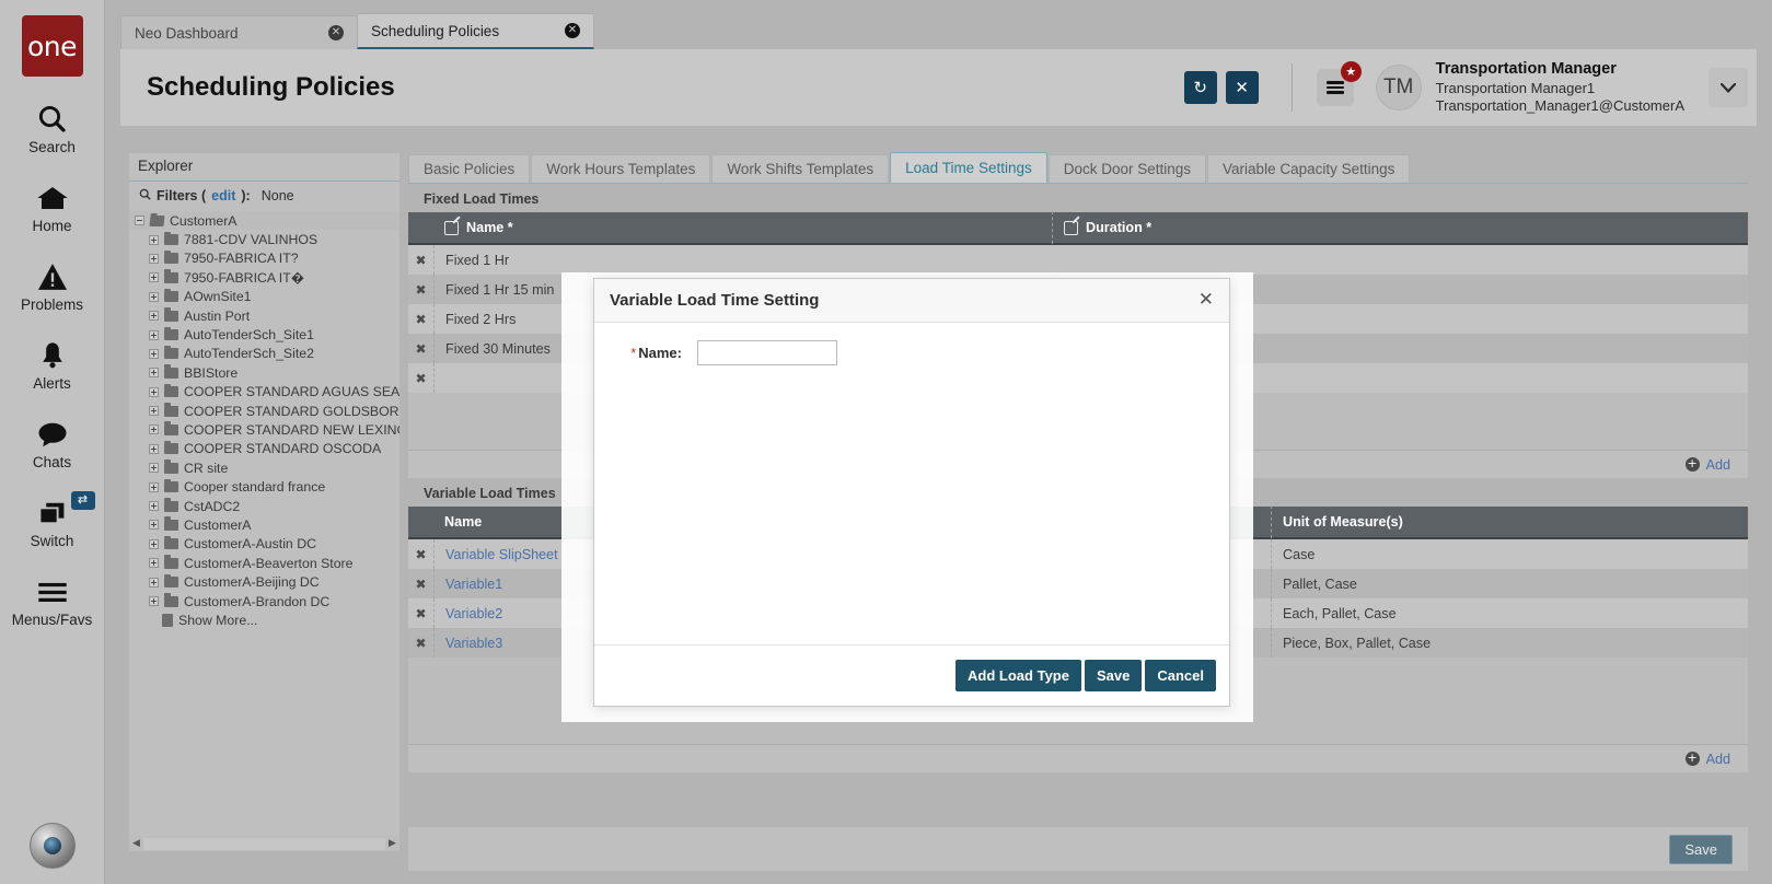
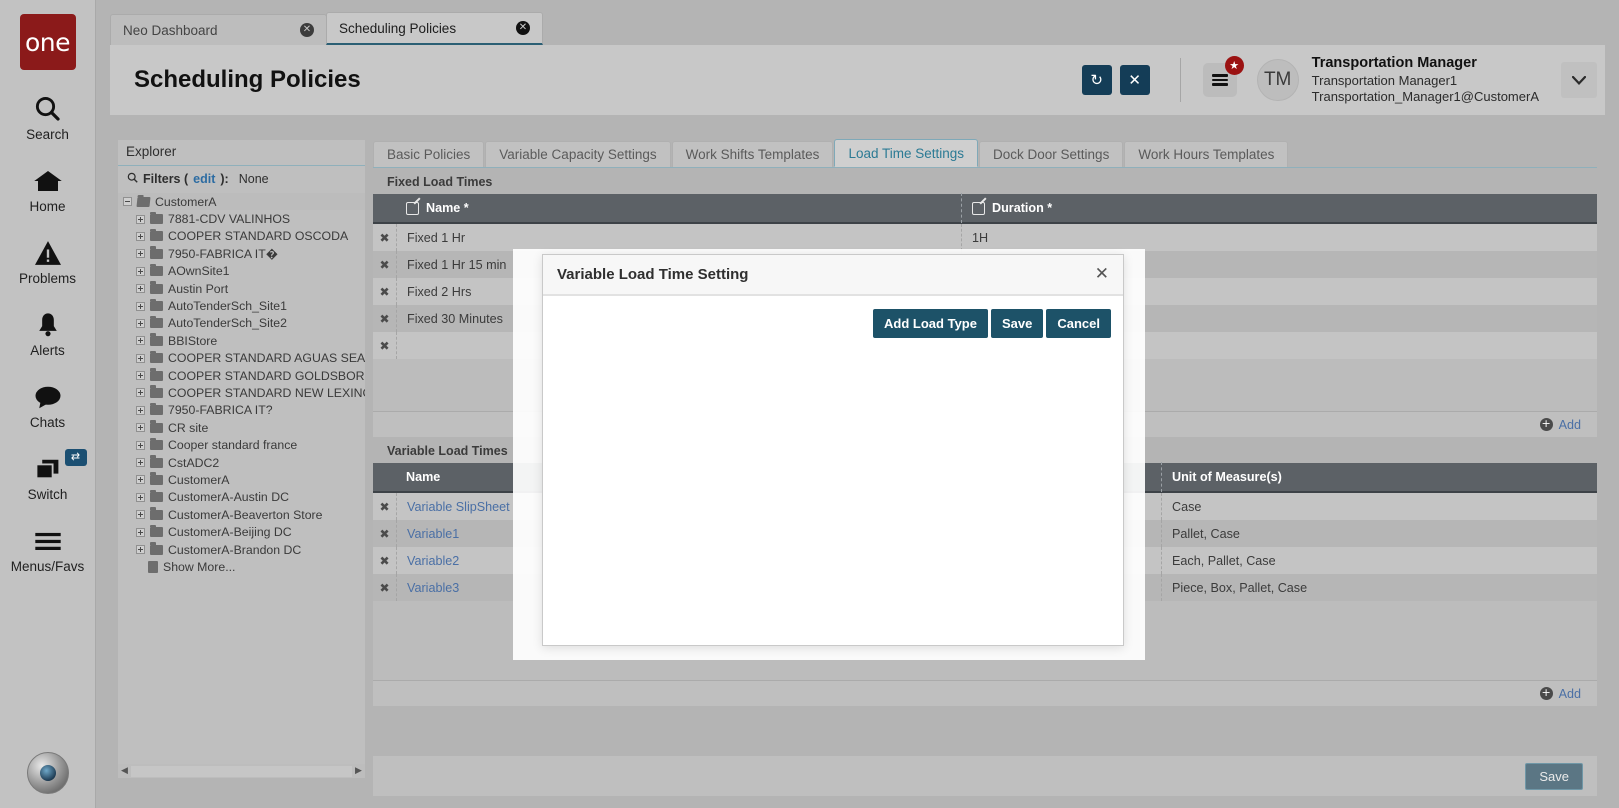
  one
  Search
  Home
  Problems
  Alerts
  Chats
  ⇄
  Switch
  Menus/Favs
  Neo Dashboard
  ✕
  Scheduling Policies
  ✕
  Scheduling Policies
  ↻
  ✕
  ★
  TM
  Transportation Manager
  Transportation Manager1
  Transportation_Manager1@CustomerA
  Explorer
  Filters (
  edit
  ):
  None
  CustomerA
  7881-CDV VALINHOS
- 7950-FABRICA IT?
+ COOPER STANDARD OSCODA
  7950-FABRICA IT�
  AOwnSite1
  Austin Port
  AutoTenderSch_Site1
  AutoTenderSch_Site2
  BBIStore
  COOPER STANDARD AGUAS SEA
  COOPER STANDARD GOLDSBOR
  COOPER STANDARD NEW LEXIN
- COOPER STANDARD OSCODA
+ 7950-FABRICA IT?
  CR site
  Cooper standard france
  CstADC2
  CustomerA
  CustomerA-Austin DC
  CustomerA-Beaverton Store
  CustomerA-Beijing DC
  CustomerA-Brandon DC
  Show More...
  ◀
  ▶
  Basic Policies
- Work Hours Templates
+ Variable Capacity Settings
  Work Shifts Templates
  Load Time Settings
  Dock Door Settings
- Variable Capacity Settings
+ Work Hours Templates
  Fixed Load Times
  Name *
  Duration *
  ✖
  Fixed 1 Hr
+ 1H
  ✖
  Fixed 1 Hr 15 min
  ✖
  Fixed 2 Hrs
  ✖
  Fixed 30 Minutes
  ✖
  +
  Add
  Variable Load Times
  Name
  Unit of Measure(s)
  ✖
  Variable SlipSheet
  Case
  ✖
  Variable1
  Pallet, Case
  ✖
  Variable2
  Each, Pallet, Case
  ✖
  Variable3
  Piece, Box, Pallet, Case
  +
  Add
  Save
  Variable Load Time Setting
  ✕
- * Name:
  Add Load Type
  Save
  Cancel
